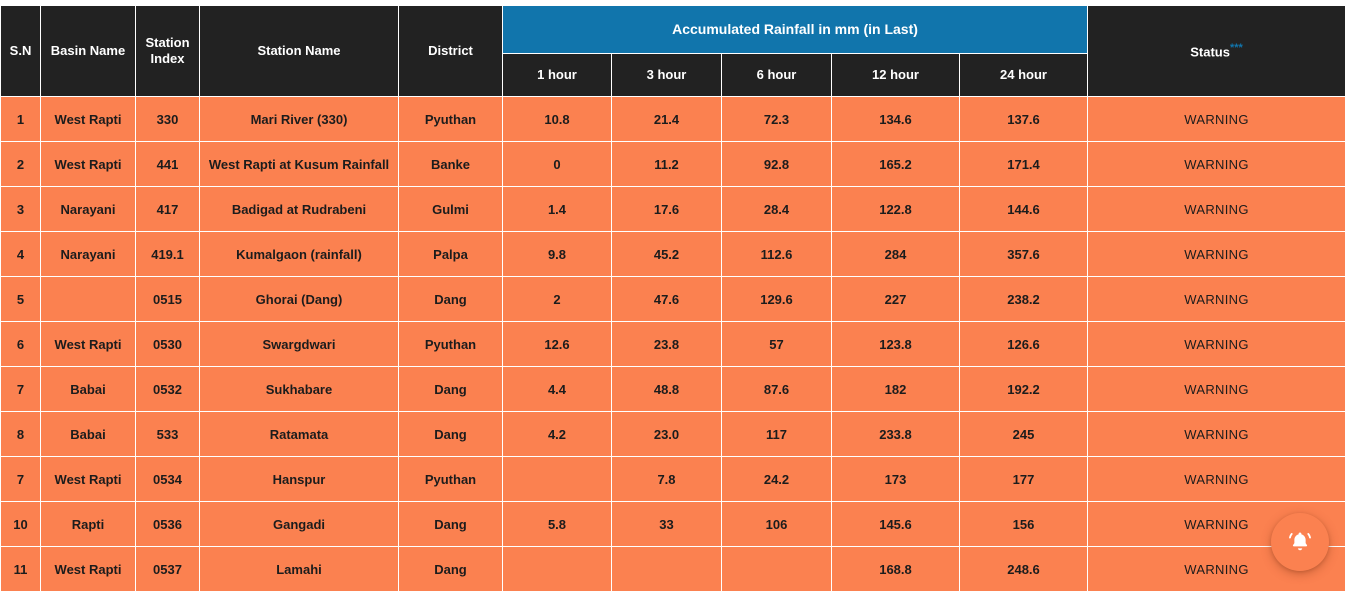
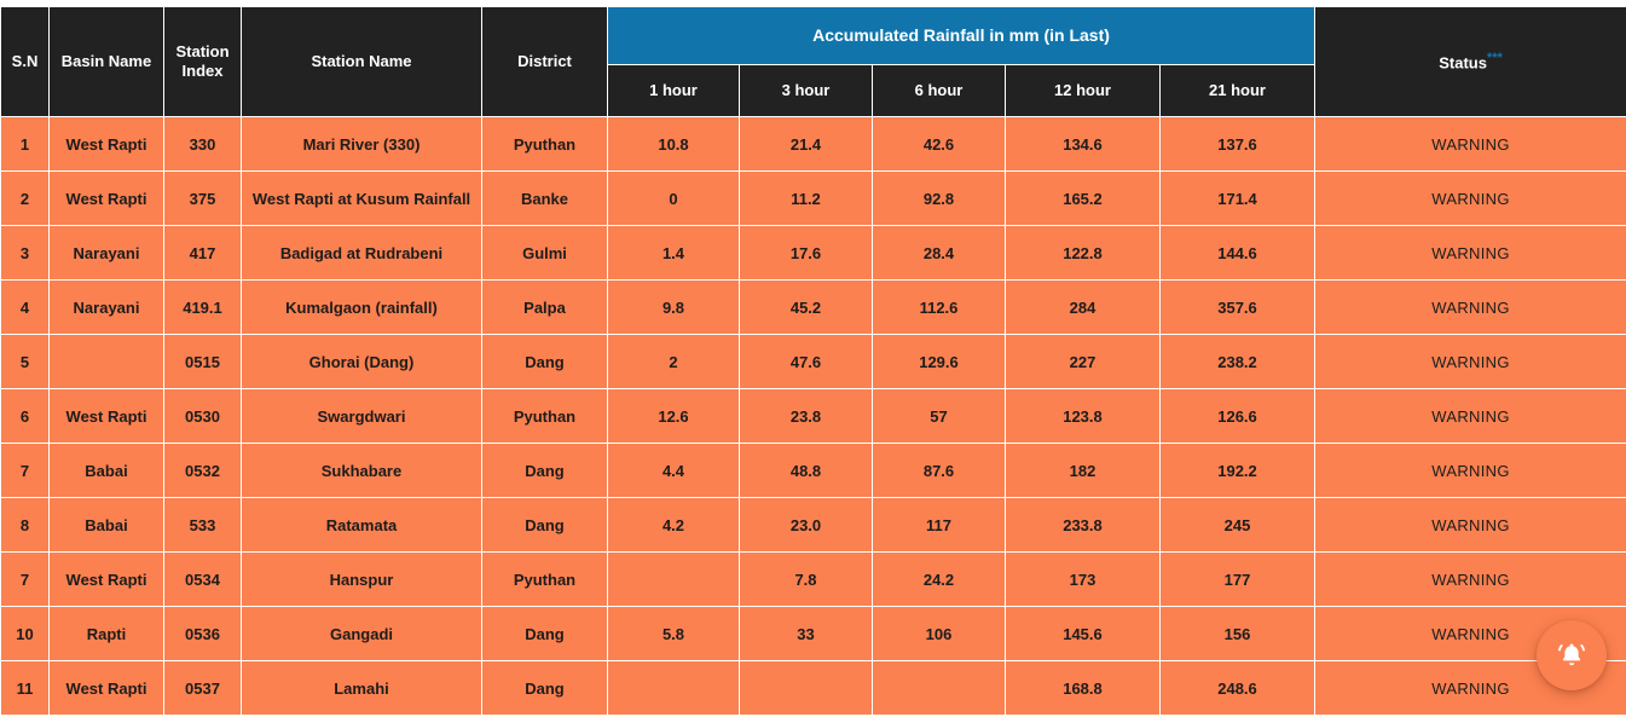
  S.N	Basin Name	Station Index	Station Name	District	Accumulated Rainfall in mm (in Last)	Status***
- 1 hour	3 hour	6 hour	12 hour	24 hour
+ 1 hour	3 hour	6 hour	12 hour	21 hour
- 1	West Rapti	330	Mari River (330)	Pyuthan	10.8	21.4	72.3	134.6	137.6	WARNING
+ 1	West Rapti	330	Mari River (330)	Pyuthan	10.8	21.4	42.6	134.6	137.6	WARNING
- 2	West Rapti	441	West Rapti at Kusum Rainfall	Banke	0	11.2	92.8	165.2	171.4	WARNING
+ 2	West Rapti	375	West Rapti at Kusum Rainfall	Banke	0	11.2	92.8	165.2	171.4	WARNING
  3	Narayani	417	Badigad at Rudrabeni	Gulmi	1.4	17.6	28.4	122.8	144.6	WARNING
  4	Narayani	419.1	Kumalgaon (rainfall)	Palpa	9.8	45.2	112.6	284	357.6	WARNING
  5		0515	Ghorai (Dang)	Dang	2	47.6	129.6	227	238.2	WARNING
  6	West Rapti	0530	Swargdwari	Pyuthan	12.6	23.8	57	123.8	126.6	WARNING
  7	Babai	0532	Sukhabare	Dang	4.4	48.8	87.6	182	192.2	WARNING
  8	Babai	533	Ratamata	Dang	4.2	23.0	117	233.8	245	WARNING
  7	West Rapti	0534	Hanspur	Pyuthan		7.8	24.2	173	177	WARNING
  10	Rapti	0536	Gangadi	Dang	5.8	33	106	145.6	156	WARNING
  11	West Rapti	0537	Lamahi	Dang				168.8	248.6	WARNING
